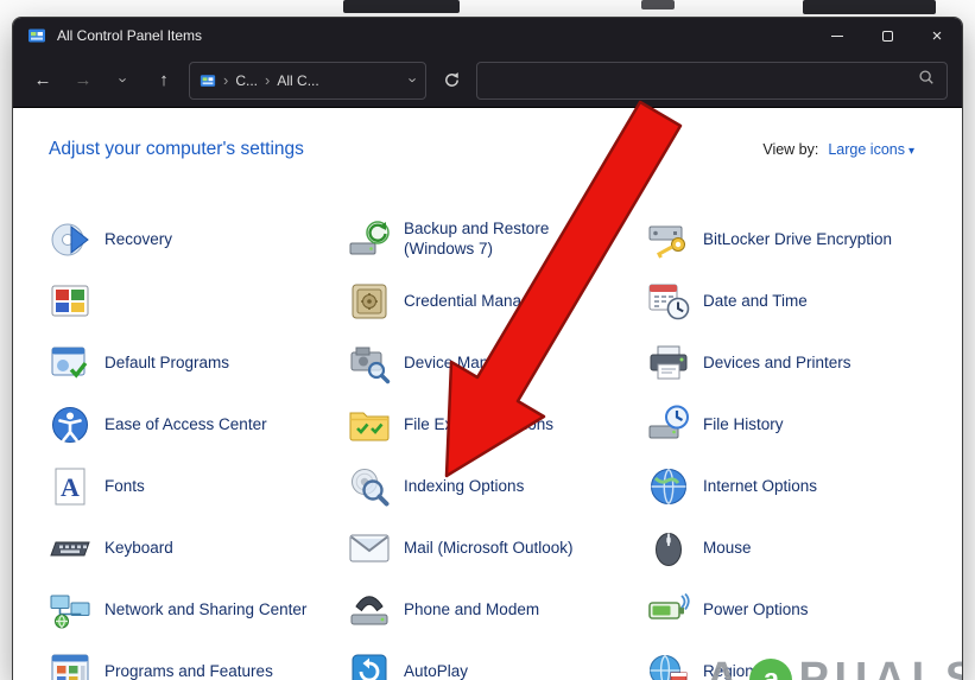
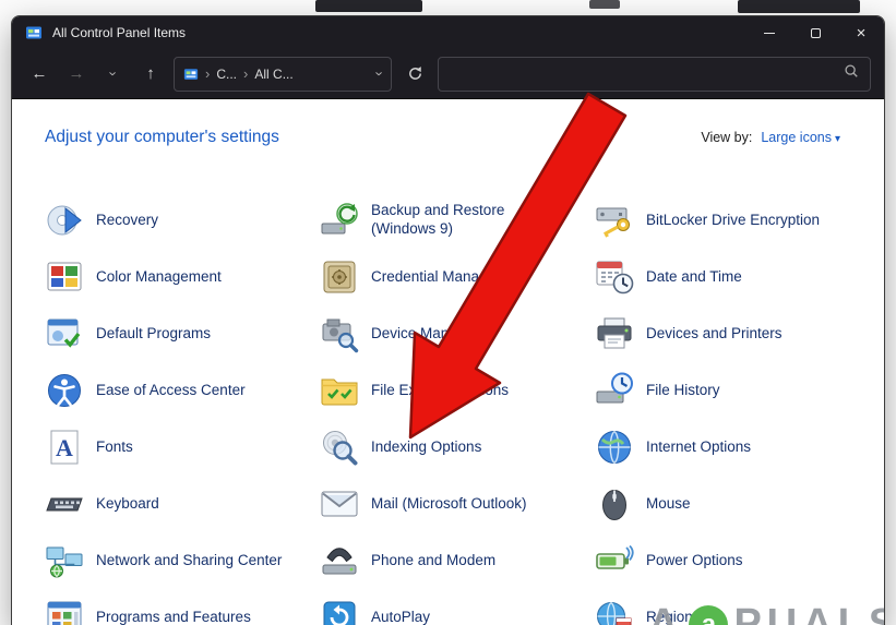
  All Control Panel Items
  ×
  ←
  →
  ↑
  ›
  C...
  ›
  All C...
  Adjust your computer's settings
  View by:
  Large icons ▾
  Recovery
- Backup and Restore (Windows 7)
+ Backup and Restore (Windows 9)
  BitLocker Drive Encryption
+ Color Management
  Credential Mana
  Date and Time
  Default Programs
  Devices and Printers
  Ease of Access Center
  File History
  A
  Fonts
  Indexing Options
  Internet Options
  Keyboard
  Mail (Microsoft Outlook)
  Mouse
  Network and Sharing Center
  Phone and Modem
  Power Options
  Programs and Features
  AutoPlay
  Region
  A
  a
  PUAL
